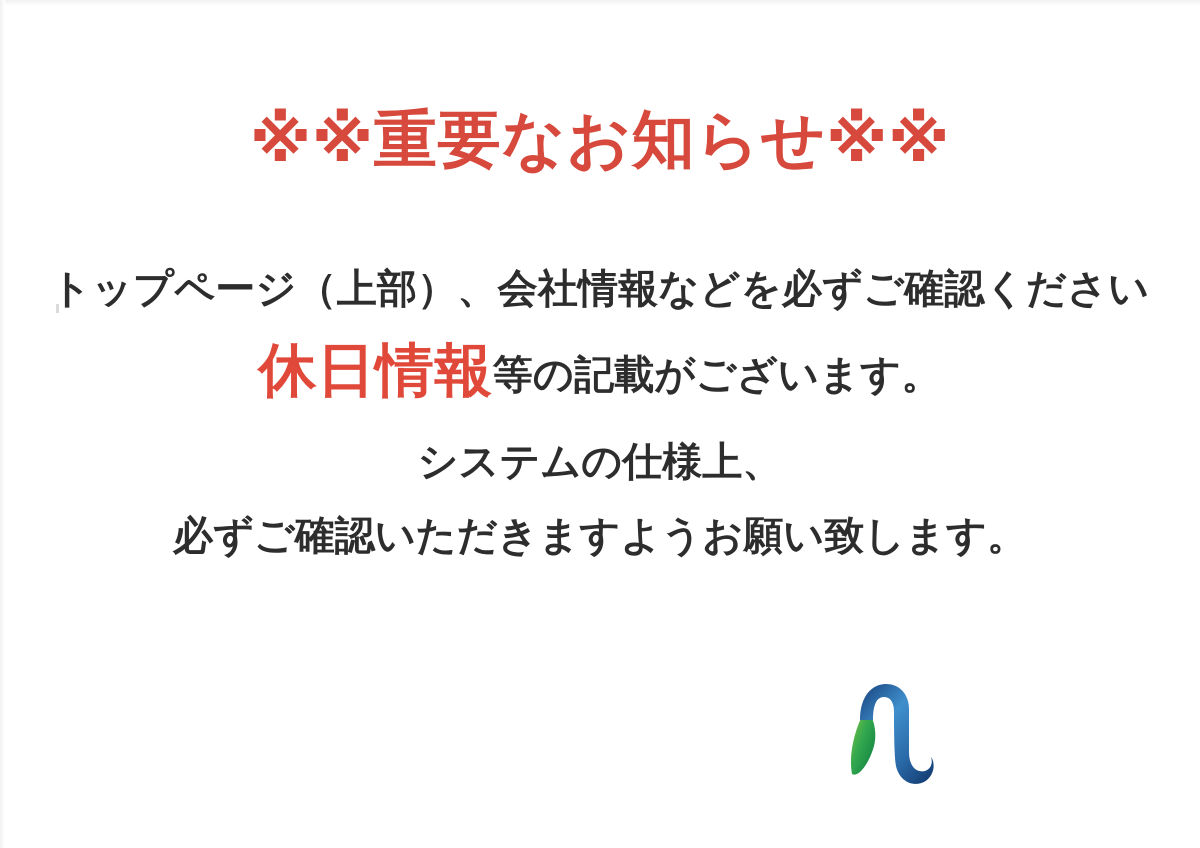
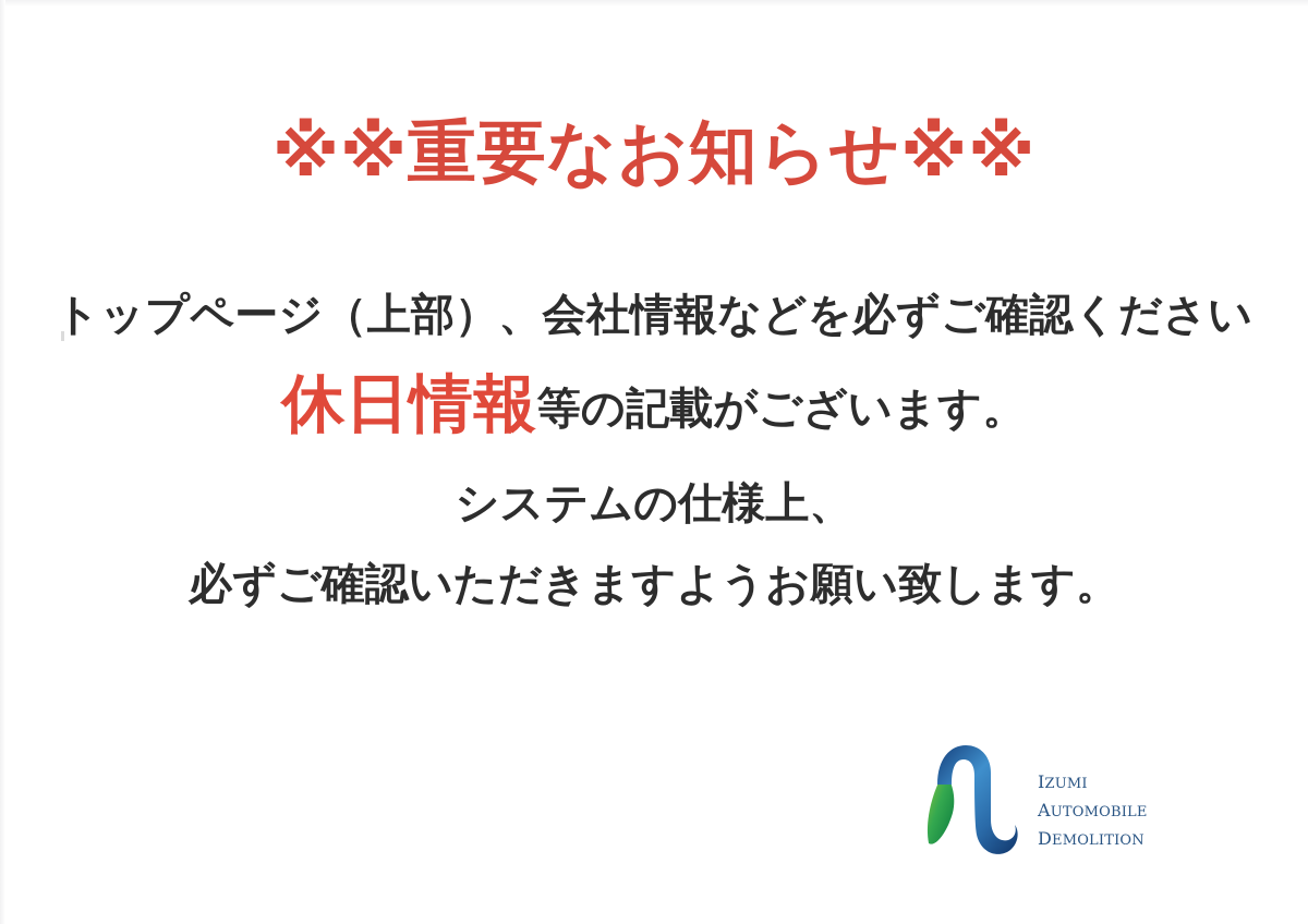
  ※※重要なお知らせ※※
  トップページ（上部）、会社情報などを必ずご確認ください
  休日情報等の記載がございます。
  システムの仕様上、
  必ずご確認いただきますようお願い致します。
+ izumi
+ automobile
+ demolition
